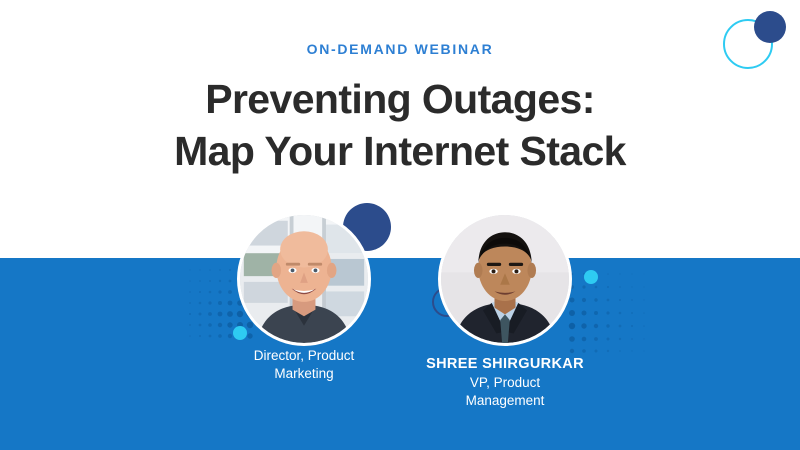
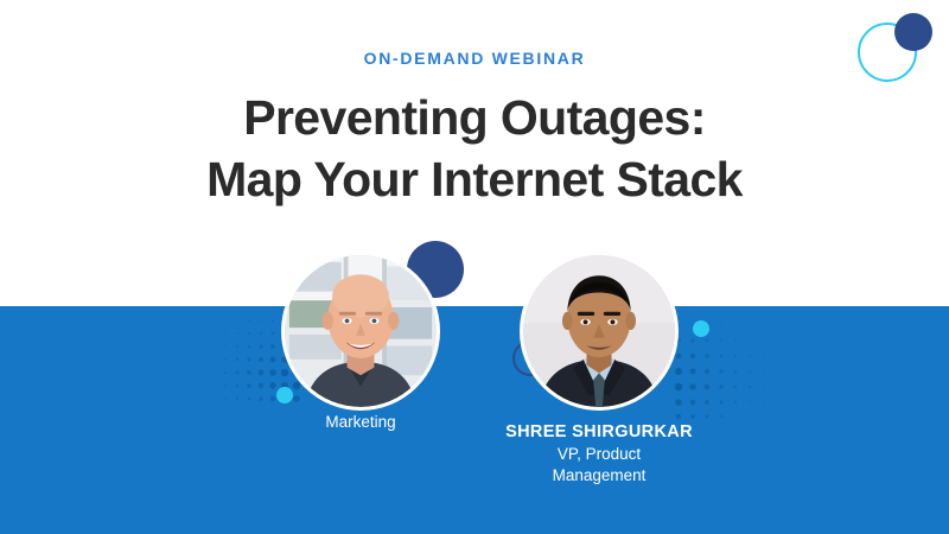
  ON-DEMAND WEBINAR
  Preventing Outages:
  Map Your Internet Stack
- Director, Product
  Marketing
  SHREE SHIRGURKAR
  VP, Product
  Management
